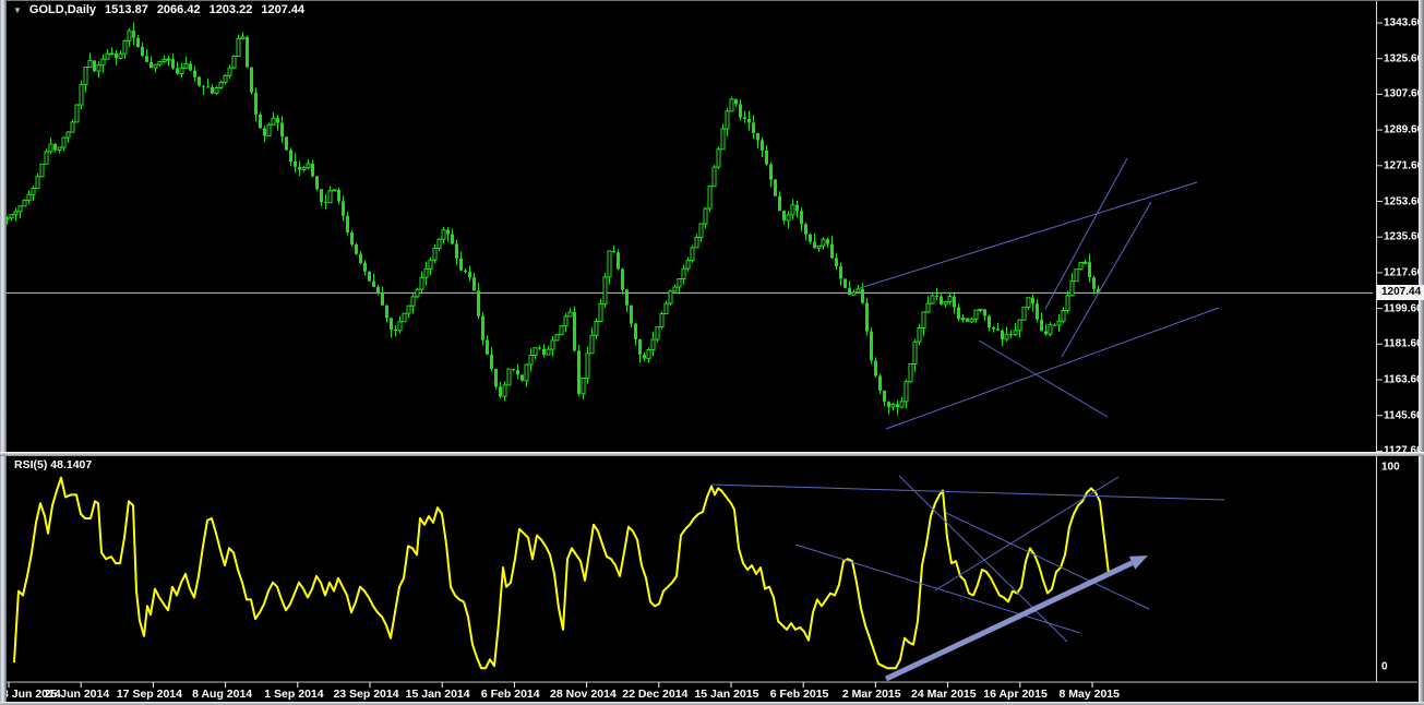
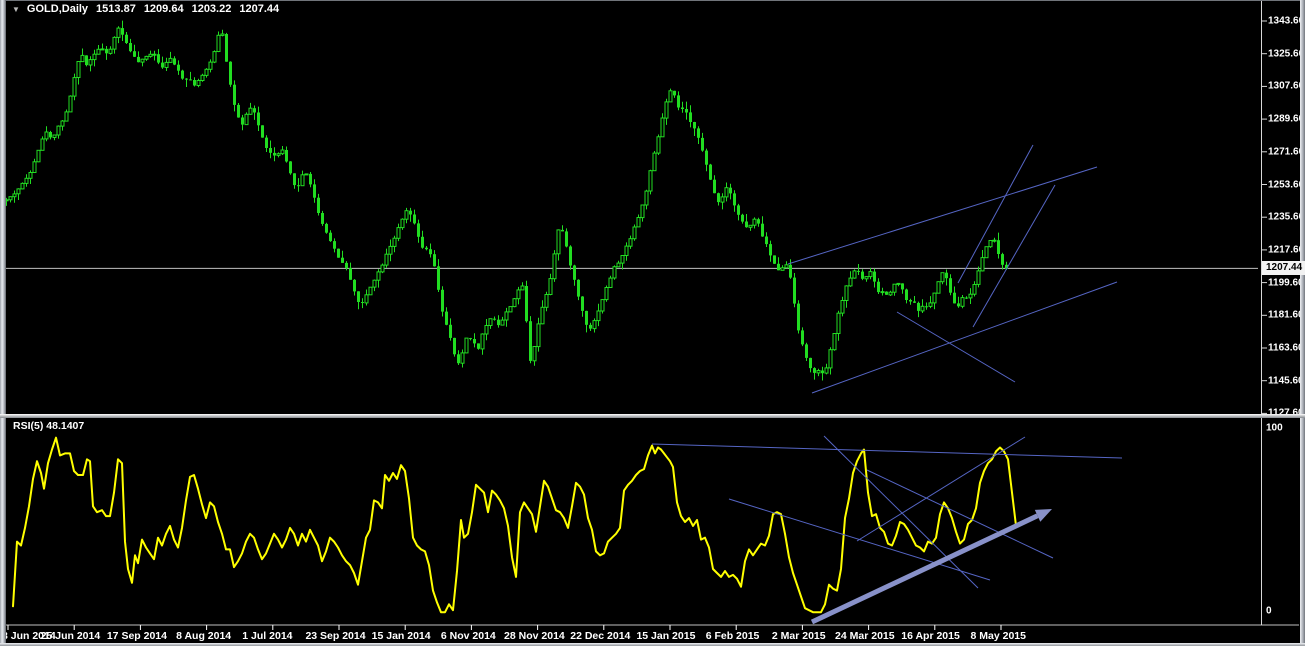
  ▼
  GOLD,Daily
  1513.87
- 2066.42
+ 1209.64
  1203.22
  1207.44
  RSI(5) 48.1407
  1343.6
  1325.6
  1307.6
  1289.6
  1271.6
  1253.6
  1235.6
  1217.6
  1199.6
  1181.6
  1163.6
  1145.6
  100
  0
  Jun 2014
  25 Jun 2014
  17 Sep 2014
  8 Aug 2014
- 1 Sep 2014
+ 1 Jul 2014
  23 Sep 2014
  15 Jan 2014
- 6 Feb 2014
+ 6 Nov 2014
  28 Nov 2014
  22 Dec 2014
  15 Jan 2015
  6 Feb 2015
  2 Mar 2015
  24 Mar 2015
  16 Apr 2015
  8 May 2015
  1207.44
